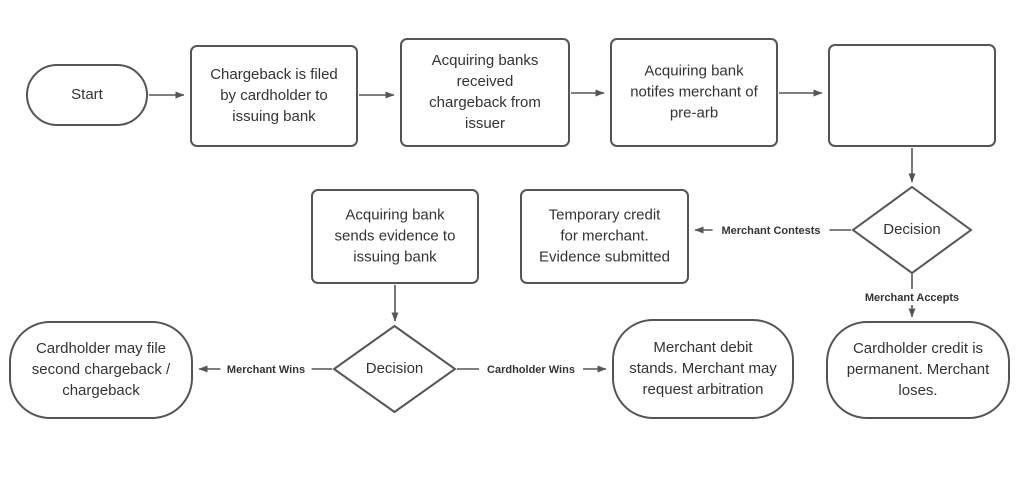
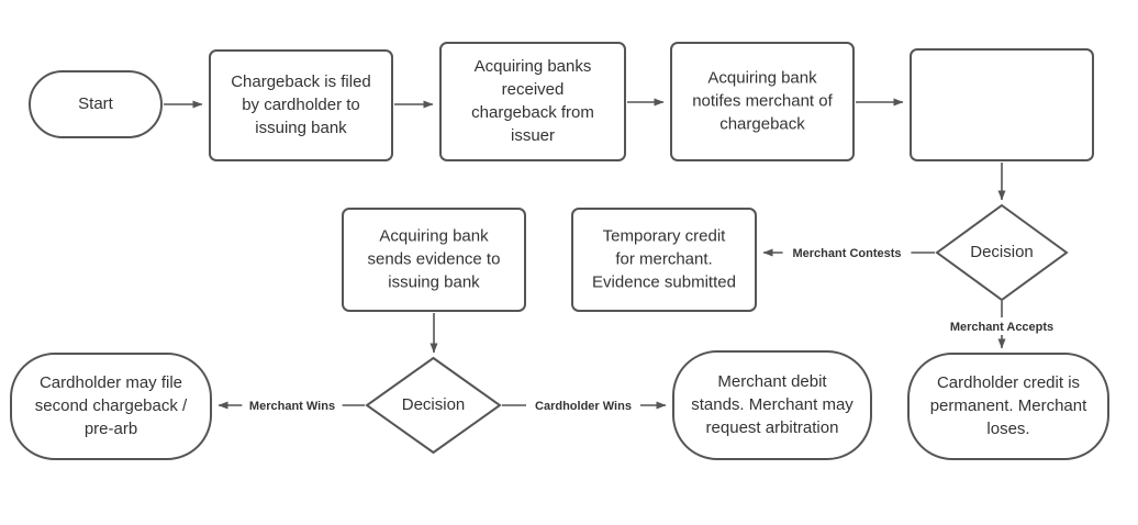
  Start
  Chargeback is filed by cardholder to issuing bank
  Acquiring banks received chargeback from issuer
- Acquiring bank notifes merchant of pre-arb
+ Acquiring bank notifes merchant of chargeback
  Decision
  Acquiring bank sends evidence to issuing bank
  Temporary credit for merchant. Evidence submitted
  Decision
- Cardholder may file second chargeback / chargeback
+ Cardholder may file second chargeback / pre-arb
  Merchant debit stands. Merchant may request arbitration
  Cardholder credit is permanent. Merchant loses.
  Merchant Contests
  Merchant Accepts
  Merchant Wins
  Cardholder Wins
